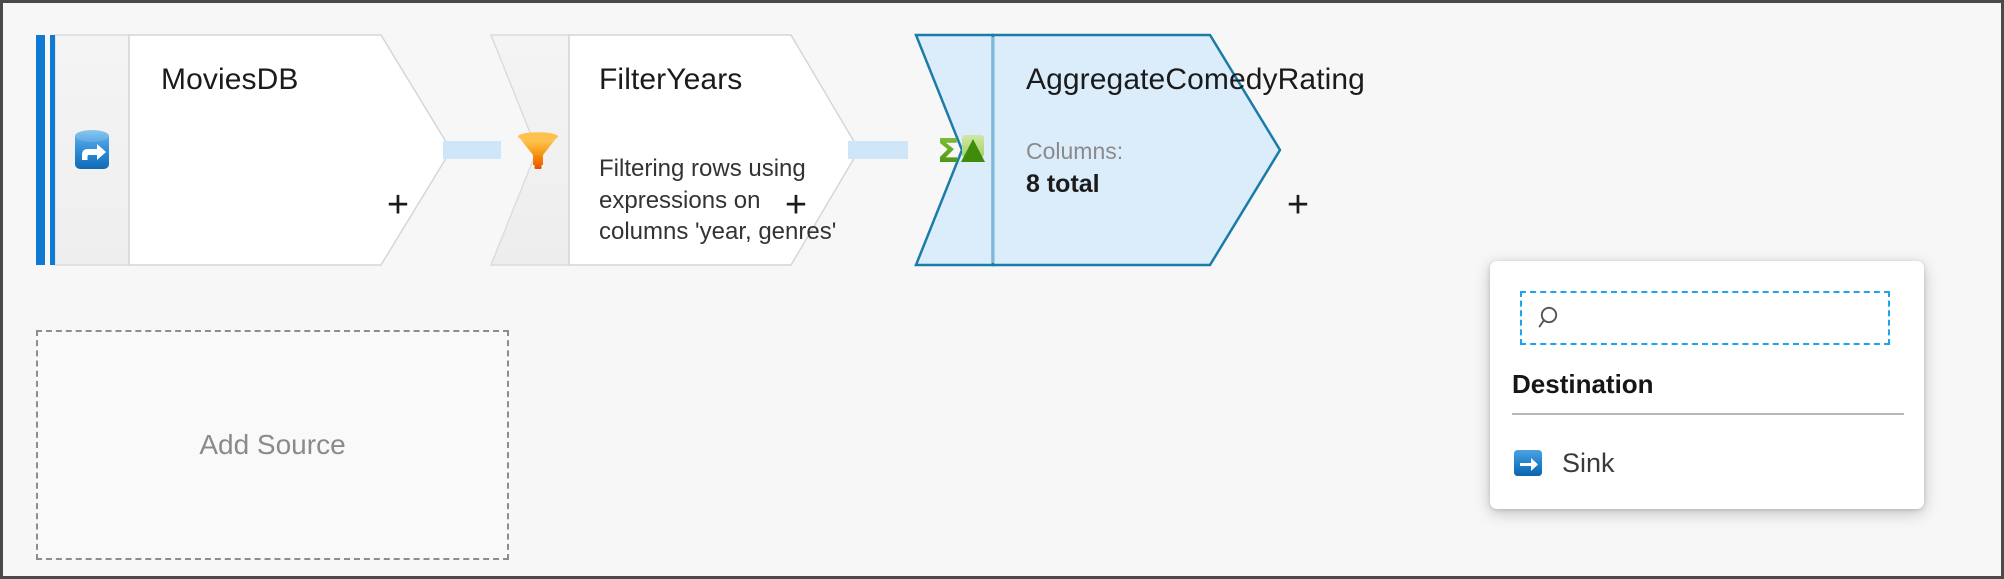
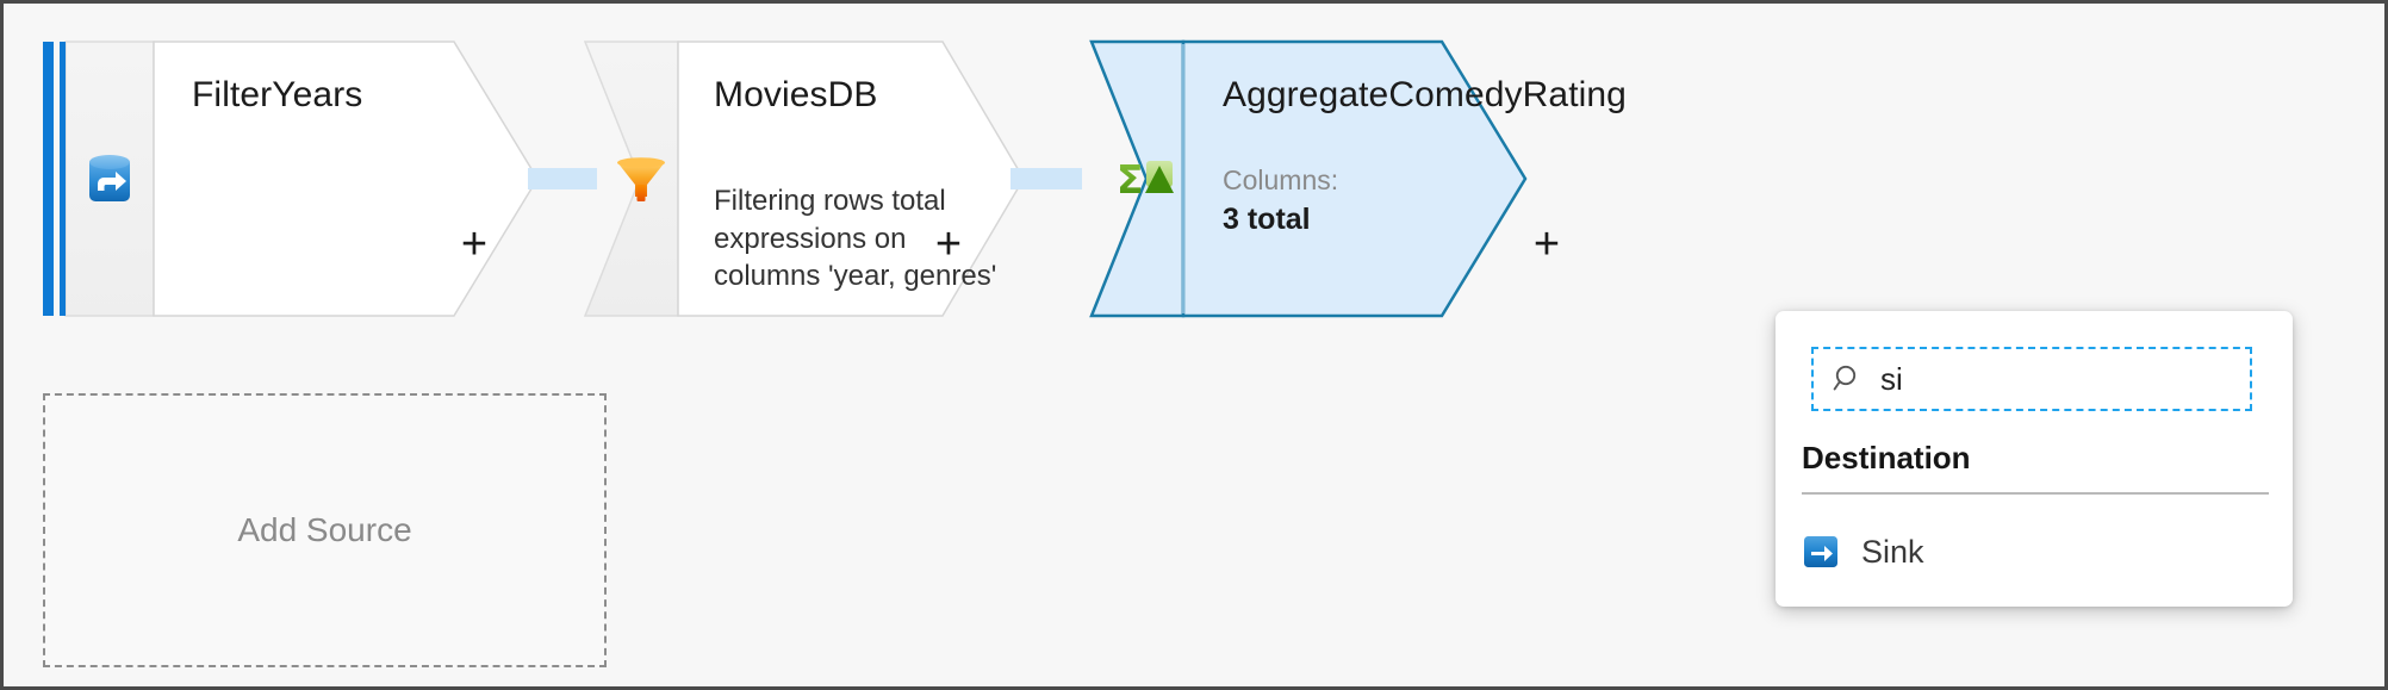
- MoviesDB
+ FilterYears
  +
- FilterYears
+ MoviesDB
- Filtering rows using expressions on columns 'year, genres'
+ Filtering rows total expressions on columns 'year, genres'
  +
  Σ
  AggregateComedyRating
  Columns:
- 8 total
+ 3 total
  +
  Add Source
+ si
  Destination
  Sink
